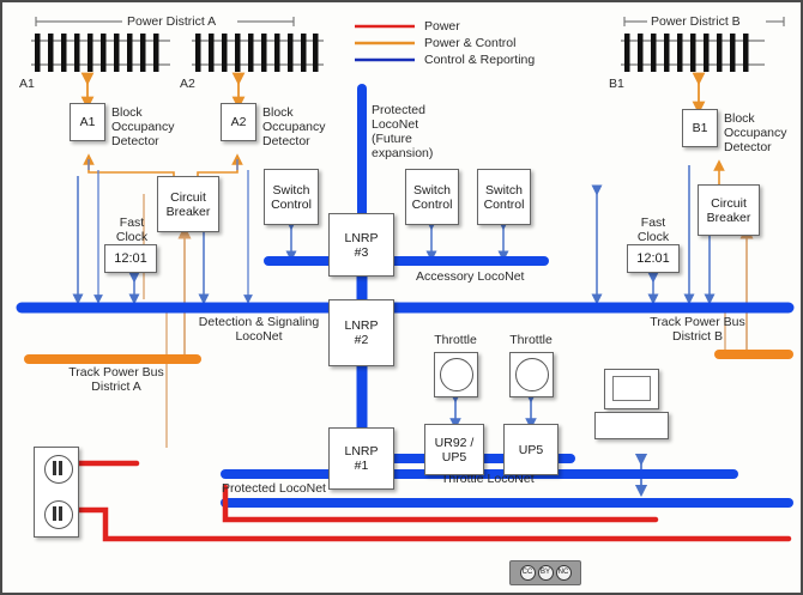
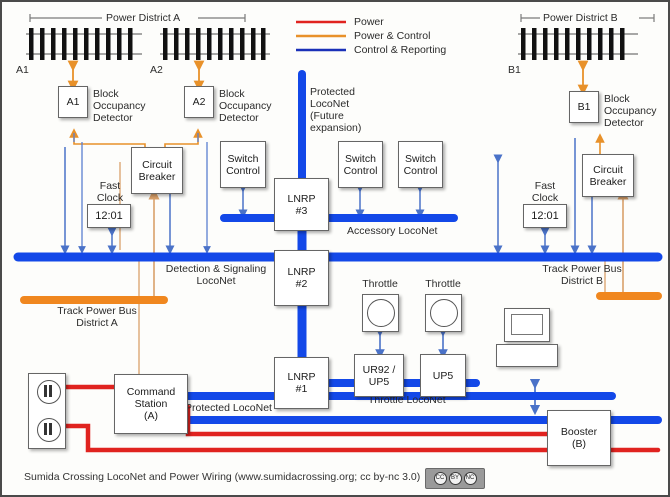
  Power District A
  Power District B
  A1
  A2
  B1
  Power
  Power & Control
  Control & Reporting
  A1
  Block
  Occupancy
  Detector
  A2
  Block
  Occupancy
  Detector
  B1
  Block
  Occupancy
  Detector
  Circuit
  Breaker
  Circuit
  Breaker
  Fast
  Clock
  12:01
  Fast
  Clock
  12:01
  Protected
  LocoNet
  (Future
  expansion)
  Switch
  Control
  Switch
  Control
  Switch
  Control
  LNRP
  #3
  LNRP
  #2
  LNRP
  #1
  Accessory LocoNet
  Detection & Signaling
  LocoNet
  Track Power Bus
  District A
  Track Power Bus
  District B
  Protected LocoNet
  Throttle LocoNet
  Throttle
  Throttle
  UR92 /
  UP5
  UP5
+ Command
+ Station
+ (A)
+ Booster
+ (B)
+ Sumida Crossing LocoNet and Power Wiring (www.sumidacrossing.org; cc by-nc 3.0)
